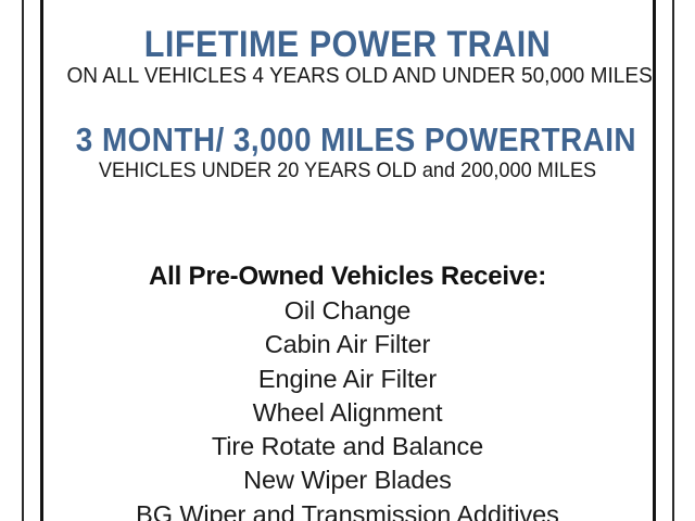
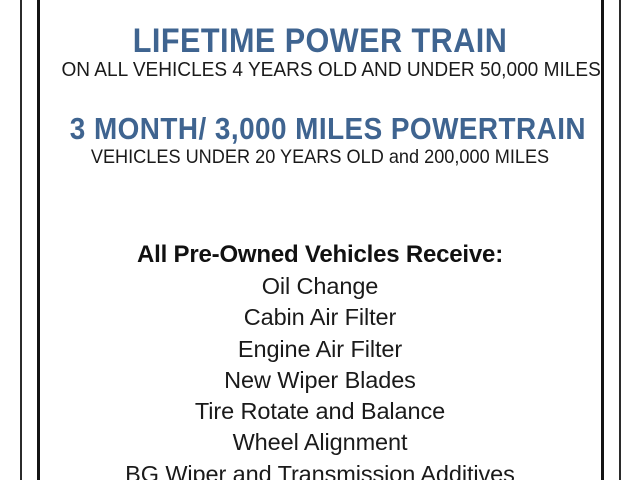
  LIFETIME POWER TRAIN
  ON ALL VEHICLES 4 YEARS OLD AND UNDER 50,000 MILES
  3 MONTH/ 3,000 MILES POWERTRAIN
  VEHICLES UNDER 20 YEARS OLD and 200,000 MILES
  All Pre-Owned Vehicles Receive:
  Oil Change
  Cabin Air Filter
  Engine Air Filter
- Wheel Alignment
+ New Wiper Blades
  Tire Rotate and Balance
- New Wiper Blades
+ Wheel Alignment
  BG Wiper and Transmission Additives
